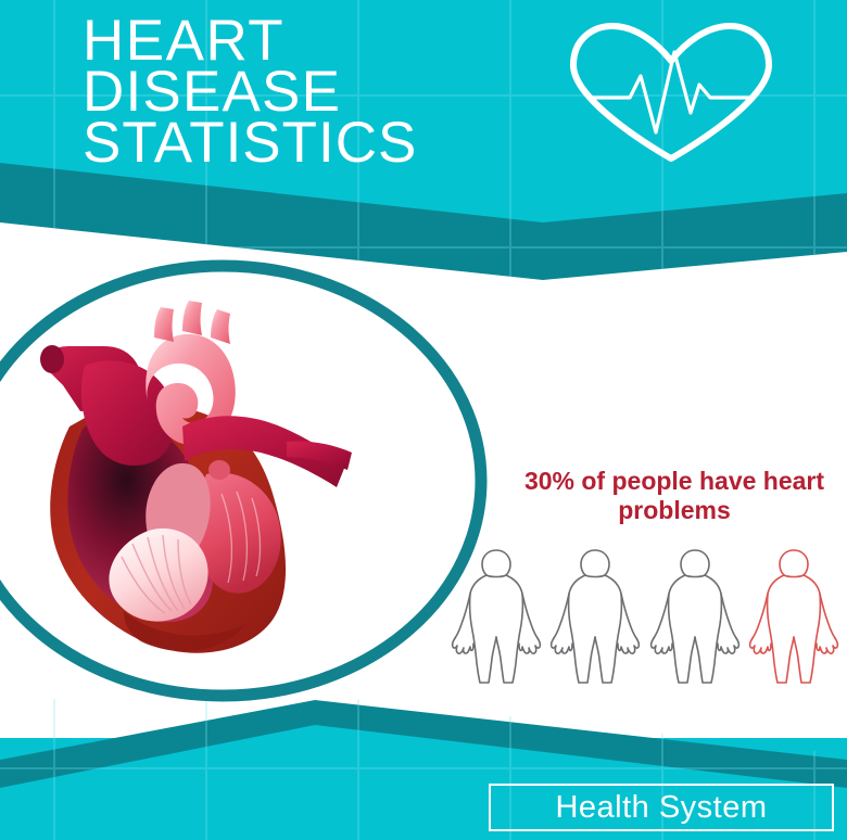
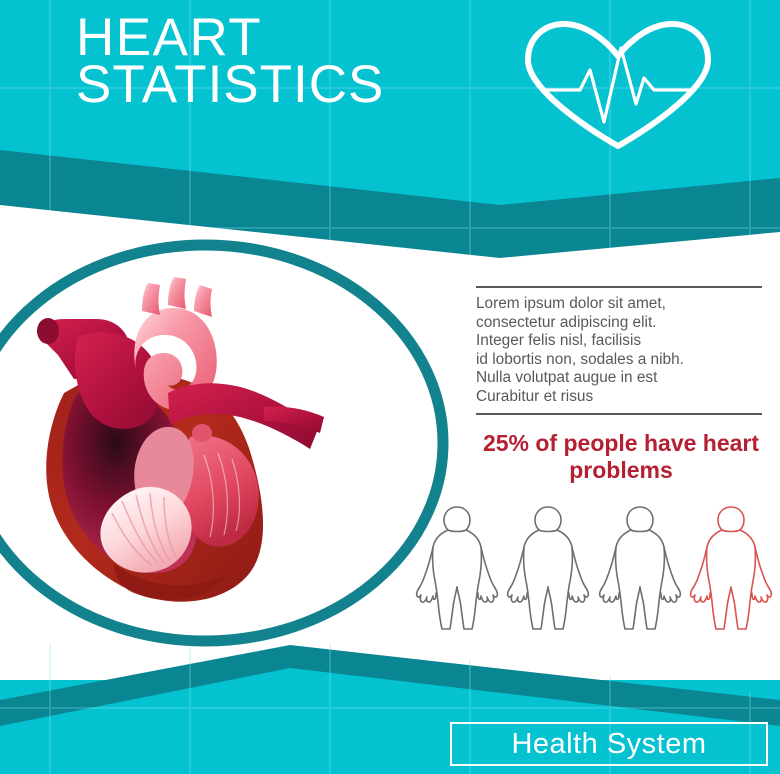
  HEART
- DISEASE
  STATISTICS
+ Lorem ipsum dolor sit amet,
+ consectetur adipiscing elit.
+ Integer felis nisl, facilisis
+ id lobortis non, sodales a nibh.
+ Nulla volutpat augue in est
+ Curabitur et risus
- 30% of people have heart problems
+ 25% of people have heart problems
  Health System
